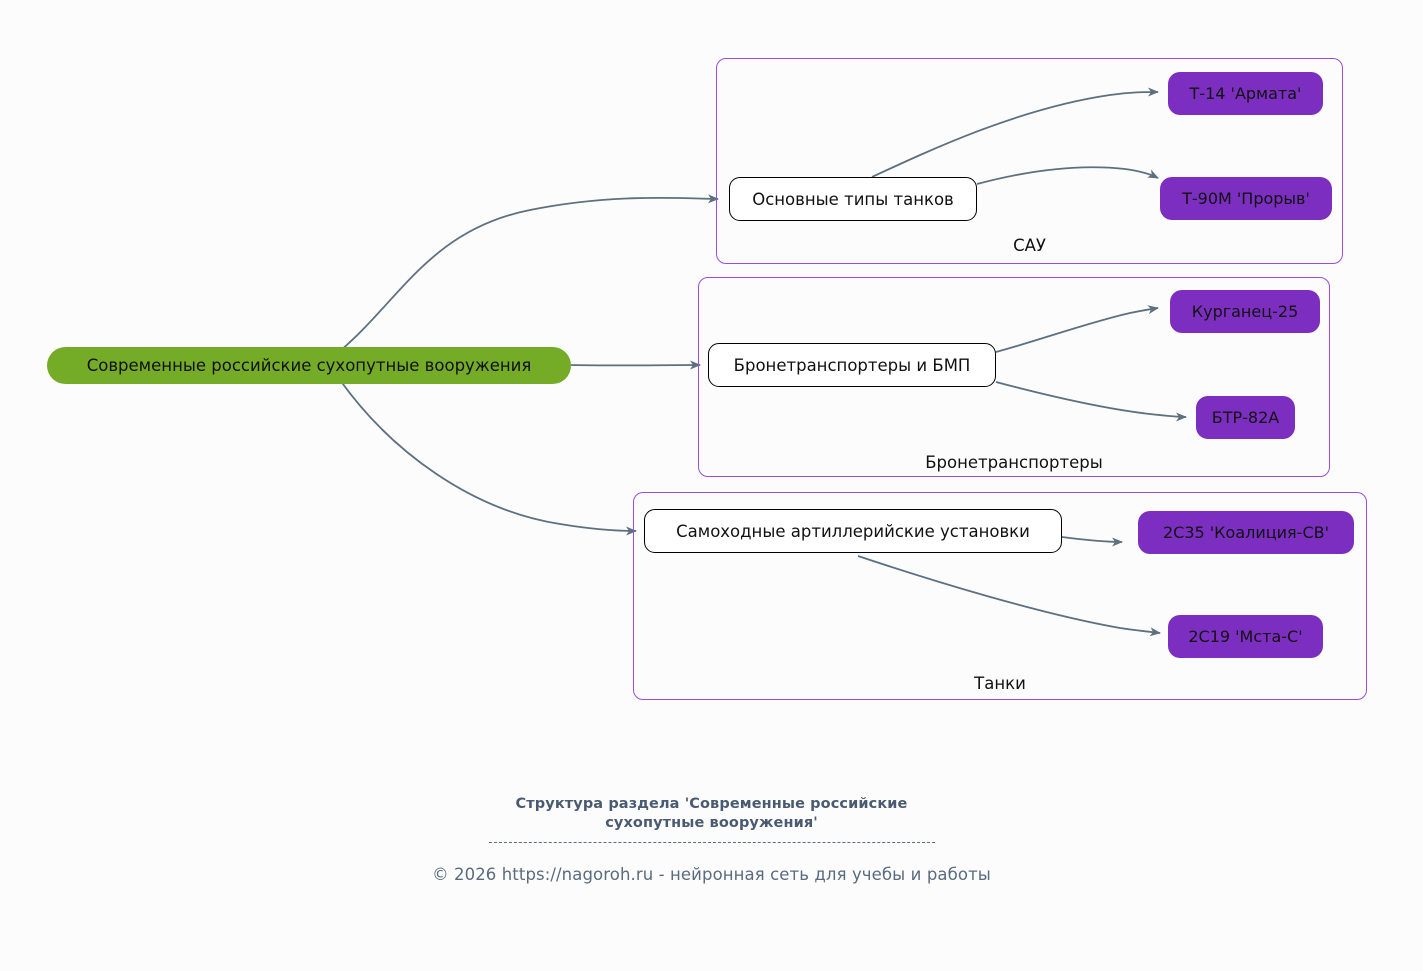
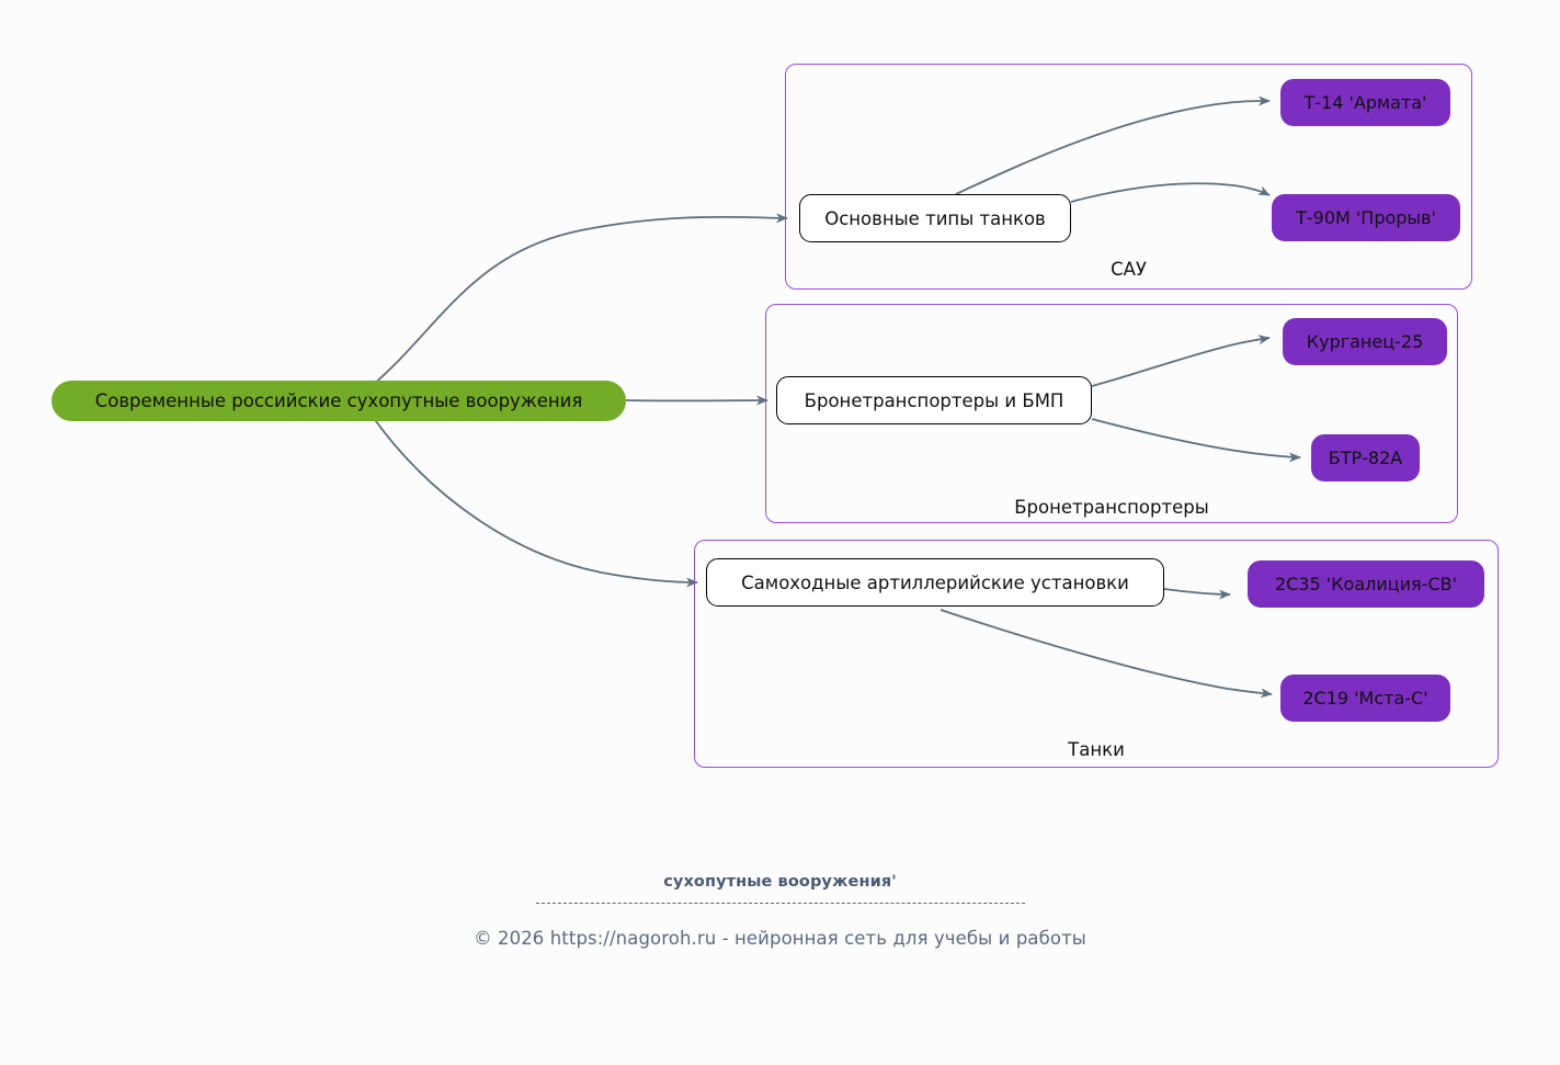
  САУ
  Бронетранспортеры
  Танки
  Современные российские сухопутные вооружения
  Основные типы танков
  Бронетранспортеры и БМП
  Самоходные артиллерийские установки
  Т-14 'Армата'
  Т-90М 'Прорыв'
  Курганец-25
  БТР-82А
  2С35 'Коалиция-СВ'
  2С19 'Мста-С'
- Структура раздела 'Современные российские
  сухопутные вооружения'
  © 2026 https://nagoroh.ru - нейронная сеть для учебы и работы
